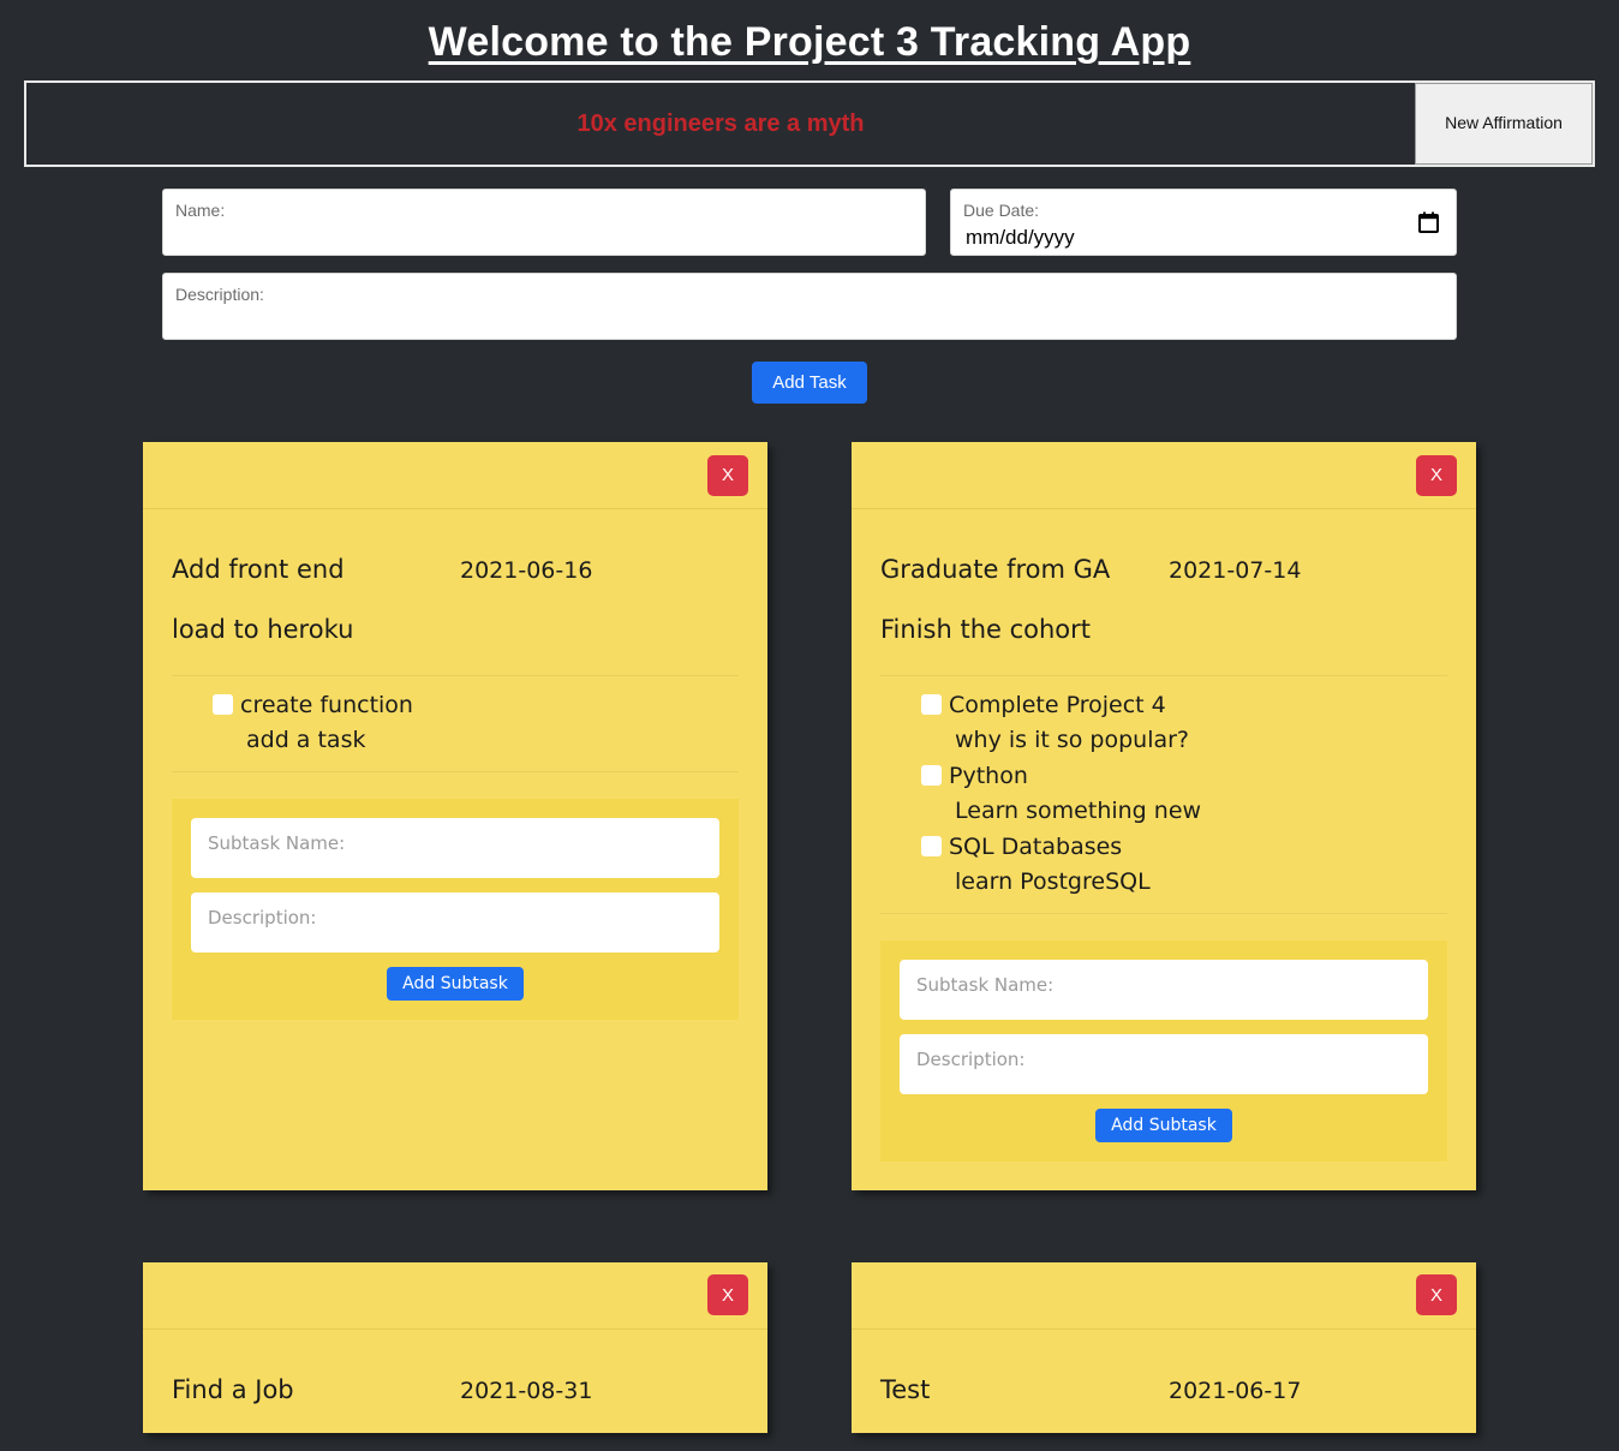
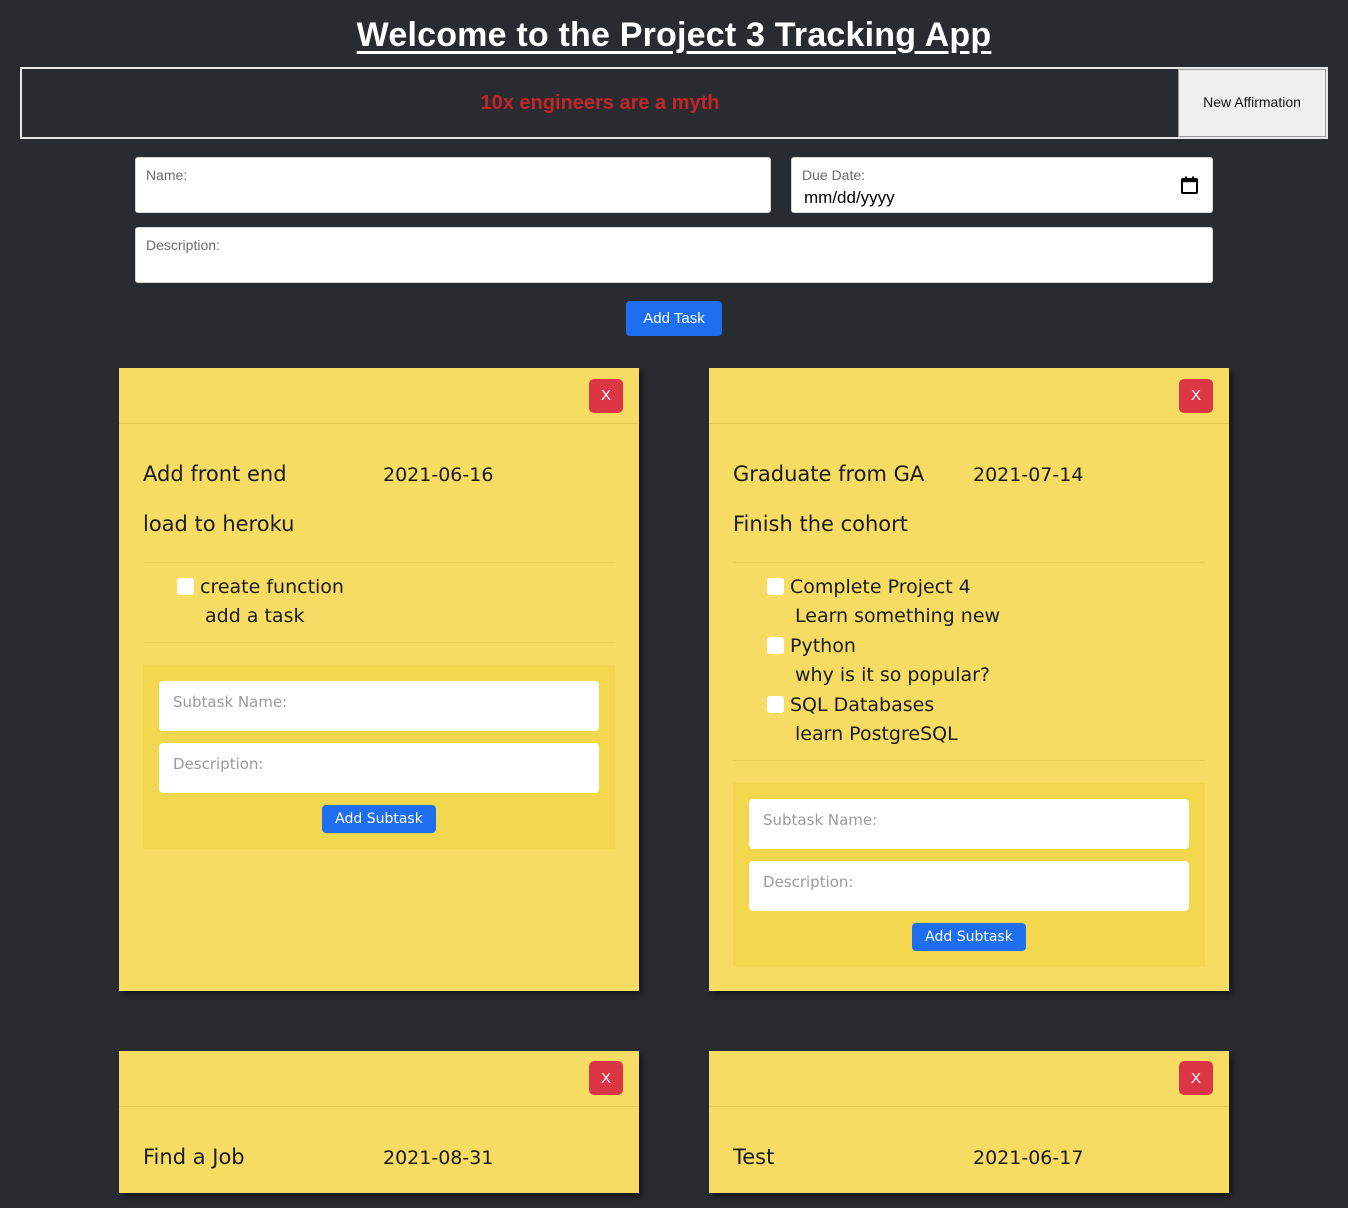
  Welcome to the Project 3 Tracking App
  10x engineers are a myth
  New Affirmation
  Name:
  Due Date:
  mm/dd/yyyy
  Description:
  Add Task
  X
  Add front end
  2021-06-16
  load to heroku
  create function
  add a task
  Subtask Name:
  Description:
  Add Subtask
  X
  Graduate from GA
  2021-07-14
  Finish the cohort
  Complete Project 4
- why is it so popular?
+ Learn something new
  Python
- Learn something new
+ why is it so popular?
  SQL Databases
  learn PostgreSQL
  Subtask Name:
  Description:
  Add Subtask
  X
  Find a Job
  2021-08-31
  X
  Test
  2021-06-17
